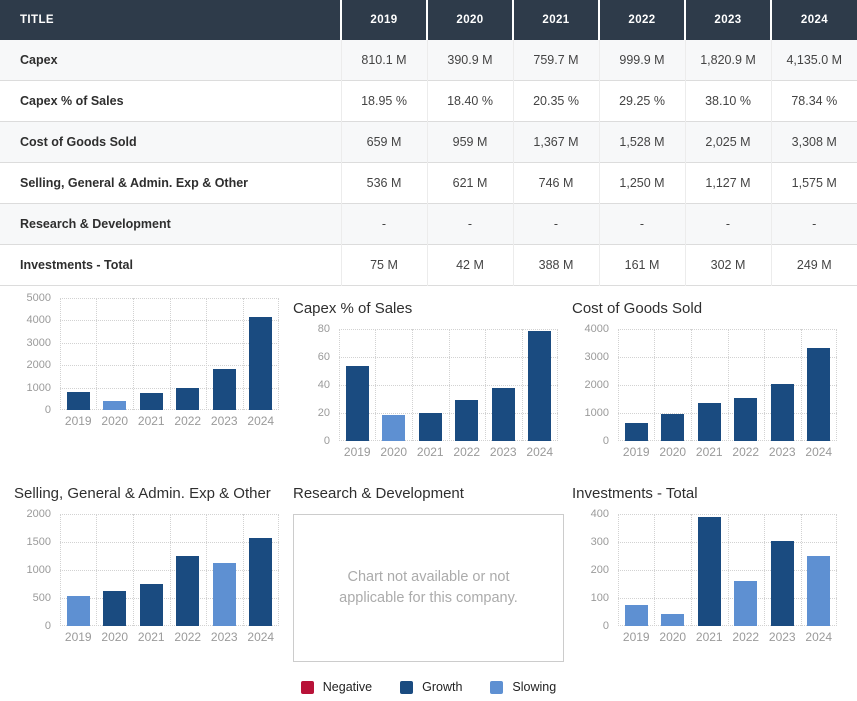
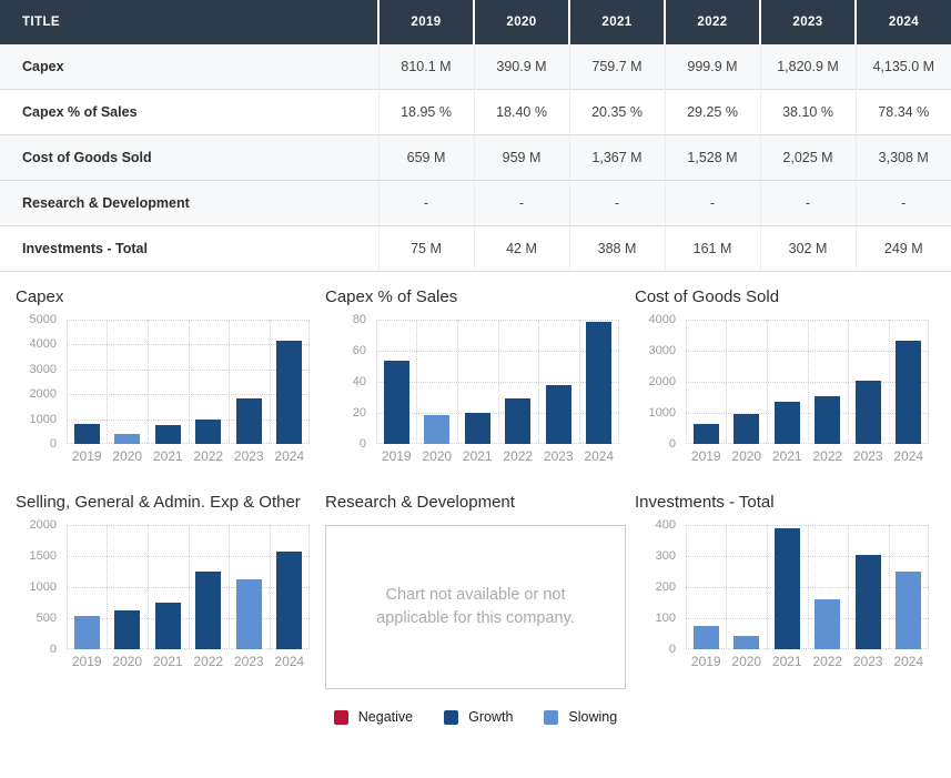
  TITLE	2019	2020	2021	2022	2023	2024
  Capex	810.1 M	390.9 M	759.7 M	999.9 M	1,820.9 M	4,135.0 M
  Capex % of Sales	18.95 %	18.40 %	20.35 %	29.25 %	38.10 %	78.34 %
  Cost of Goods Sold	659 M	959 M	1,367 M	1,528 M	2,025 M	3,308 M
- Selling, General & Admin. Exp & Other	536 M	621 M	746 M	1,250 M	1,127 M	1,575 M
  Research & Development	-	-	-	-	-	-
  Investments - Total	75 M	42 M	388 M	161 M	302 M	249 M
+ Capex
  5000
  4000
  3000
  2000
  1000
  0
  2019
  2020
  2021
  2022
  2023
  2024
  Capex % of Sales
  80
  60
  40
  20
  0
  2019
  2020
  2021
  2022
  2023
  2024
  Cost of Goods Sold
  4000
  3000
  2000
  1000
  0
  2019
  2020
  2021
  2022
  2023
  2024
  Selling, General & Admin. Exp & Other
  2000
  1500
  1000
  500
  0
  2019
  2020
  2021
  2022
  2023
  2024
  Research & Development
  Chart not available or not applicable for this company.
  Investments - Total
  400
  300
  200
  100
  0
  2019
  2020
  2021
  2022
  2023
  2024
  Negative
  Growth
  Slowing
